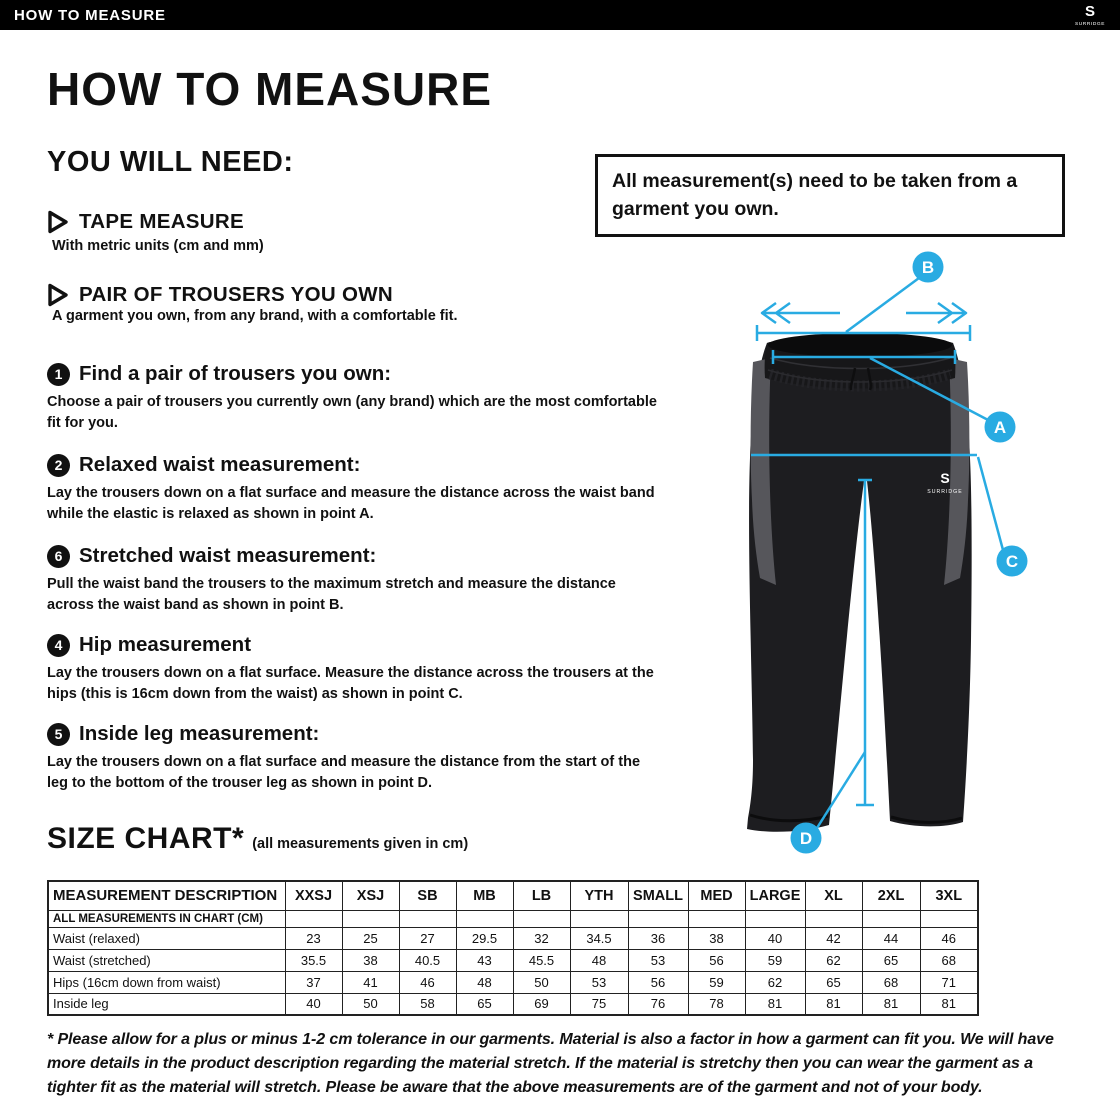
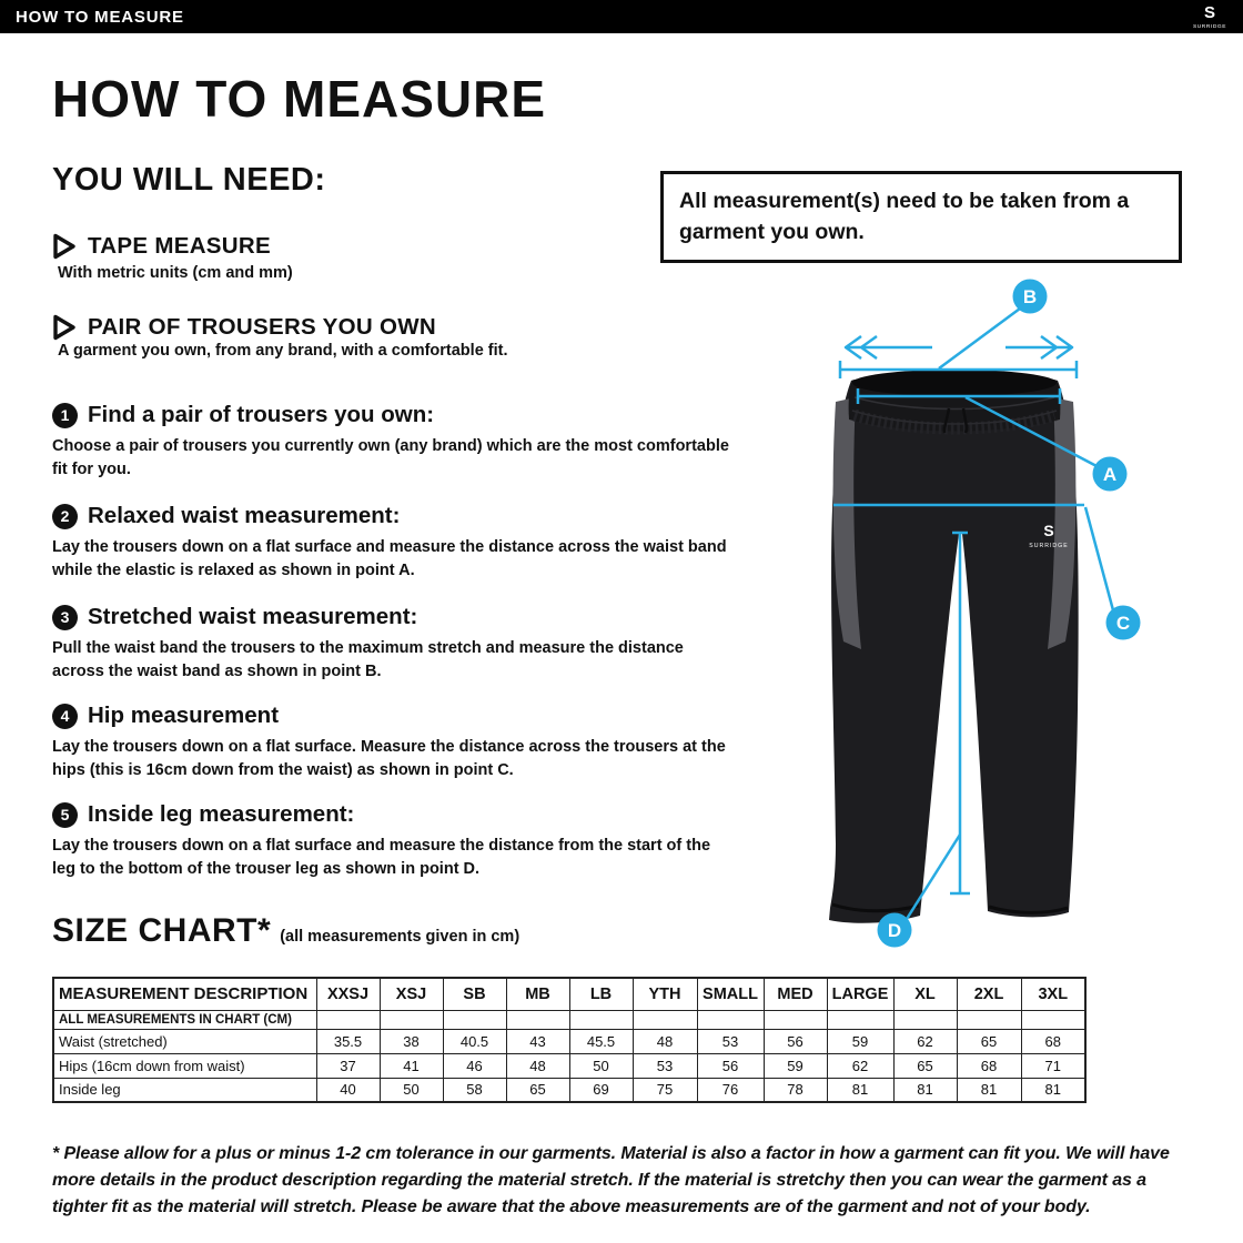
  HOW TO MEASURE
  S
  HOW TO MEASURE
  YOU WILL NEED:
  TAPE MEASURE
  With metric units (cm and mm)
  PAIR OF TROUSERS YOU OWN
  A garment you own, from any brand, with a comfortable fit.
  1
  Find a pair of trousers you own:
  Choose a pair of trousers you currently own (any brand) which are the most comfortable fit for you.
  2
  Relaxed waist measurement:
  Lay the trousers down on a flat surface and measure the distance across the waist band while the elastic is relaxed as shown in point A.
- 6
+ 3
  Stretched waist measurement:
  Pull the waist band the trousers to the maximum stretch and measure the distance across the waist band as shown in point B.
  4
  Hip measurement
  Lay the trousers down on a flat surface. Measure the distance across the trousers at the hips (this is 16cm down from the waist) as shown in point C.
  5
  Inside leg measurement:
  Lay the trousers down on a flat surface and measure the distance from the start of the leg to the bottom of the trouser leg as shown in point D.
  All measurement(s) need to be taken from a garment you own.
  S
  B
  A
  C
  D
  SIZE CHART*
  (all measurements given in cm)
  MEASUREMENT DESCRIPTION	XXSJ	XSJ	SB	MB	LB	YTH	SMALL	MED	LARGE	XL	2XL	3XL
  ALL MEASUREMENTS IN CHART (CM)
- Waist (relaxed)	23	25	27	29.5	32	34.5	36	38	40	42	44	46
  Waist (stretched)	35.5	38	40.5	43	45.5	48	53	56	59	62	65	68
  Hips (16cm down from waist)	37	41	46	48	50	53	56	59	62	65	68	71
  Inside leg	40	50	58	65	69	75	76	78	81	81	81	81
  * Please allow for a plus or minus 1-2 cm tolerance in our garments. Material is also a factor in how a garment can fit you. We will have more details in the product description regarding the material stretch. If the material is stretchy then you can wear the garment as a tighter fit as the material will stretch. Please be aware that the above measurements are of the garment and not of your body.
